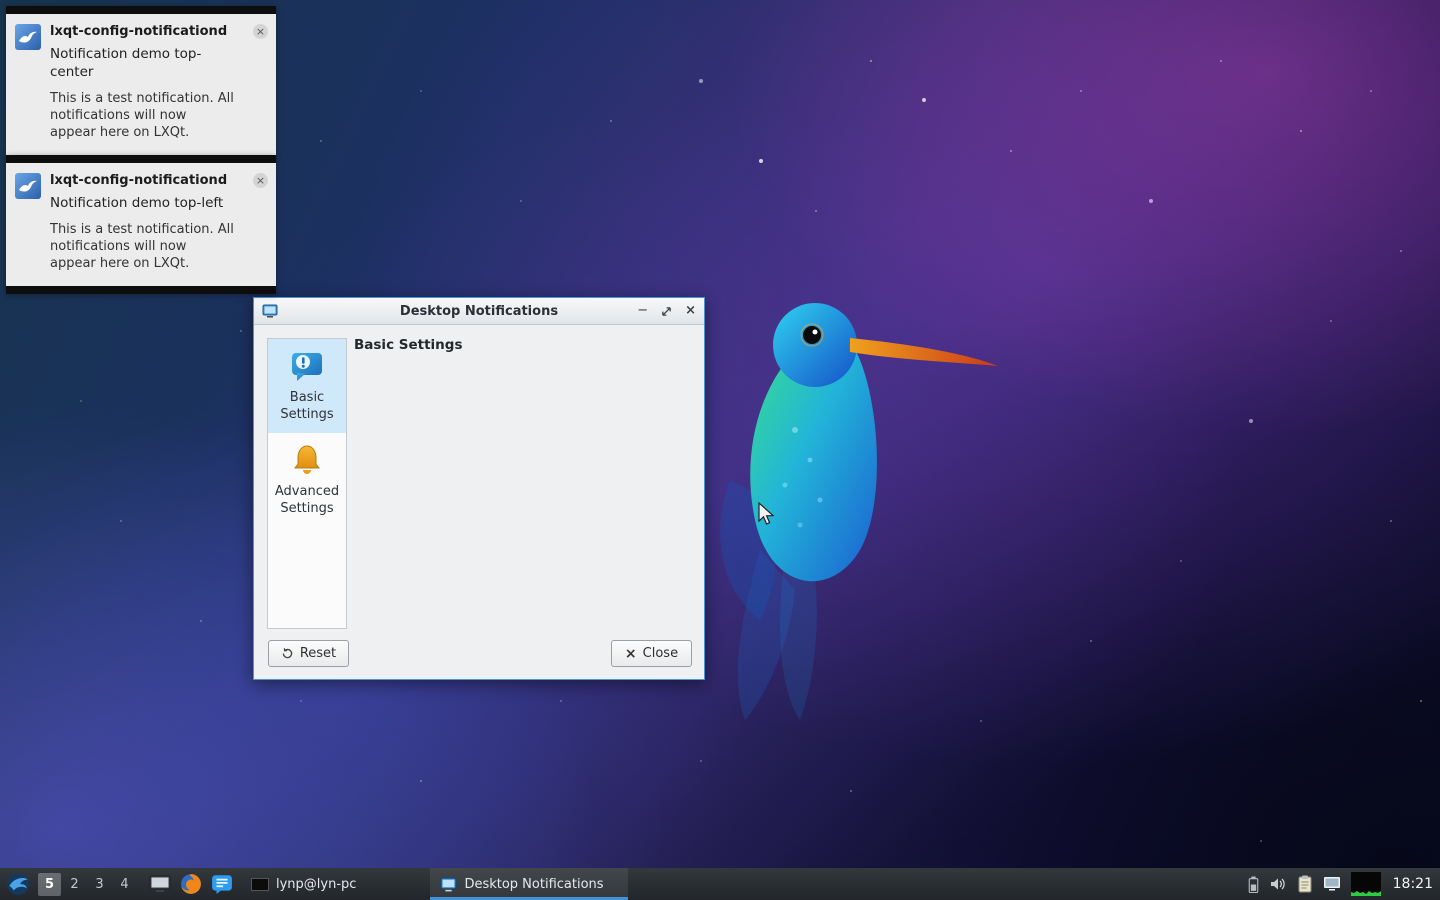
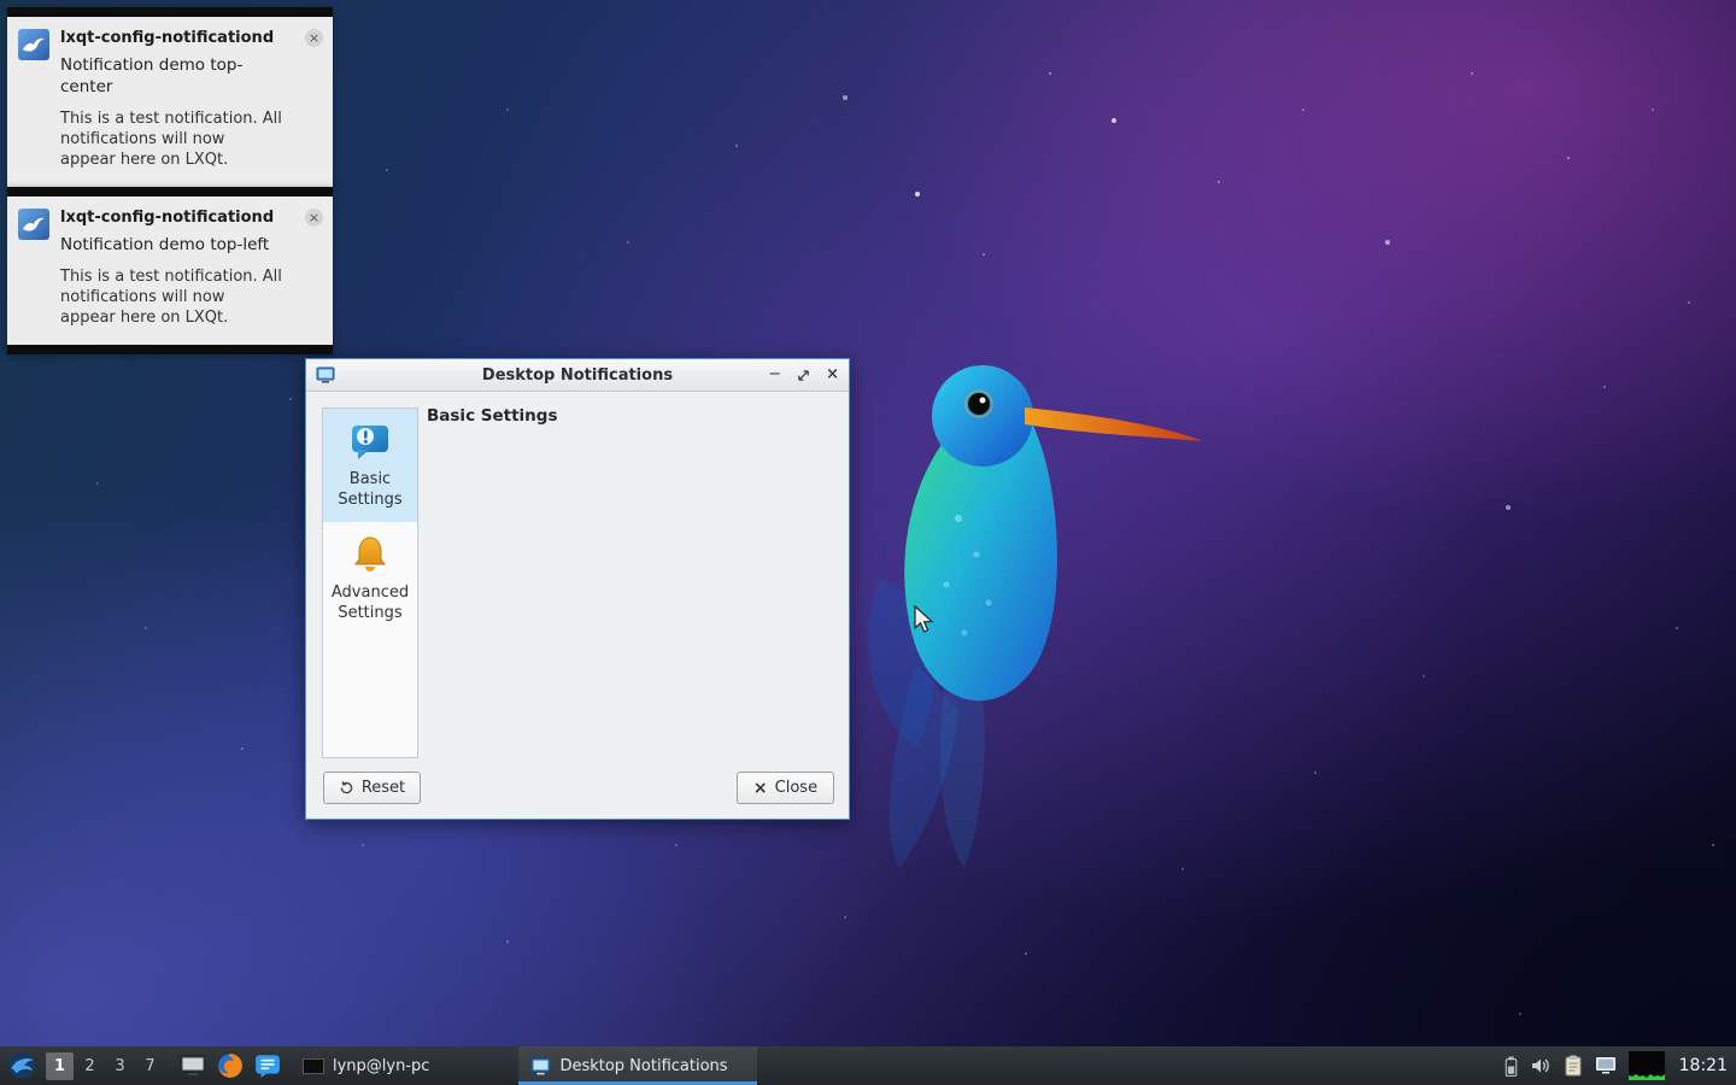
  lxqt-config-notificationd
  ×
  Notification demo top-center
  This is a test notification. All notifications will now appear here on LXQt.
  lxqt-config-notificationd
  ×
  Notification demo top-left
  This is a test notification. All notifications will now appear here on LXQt.
  Desktop Notifications
  −
  ×
  Basic Settings
  Advanced Settings
  Basic Settings
  Reset
  ×
  Close
- 5
+ 1
  2
  3
- 4
+ 7
  lynp@lyn-pc
  Desktop Notifications
  18:21
